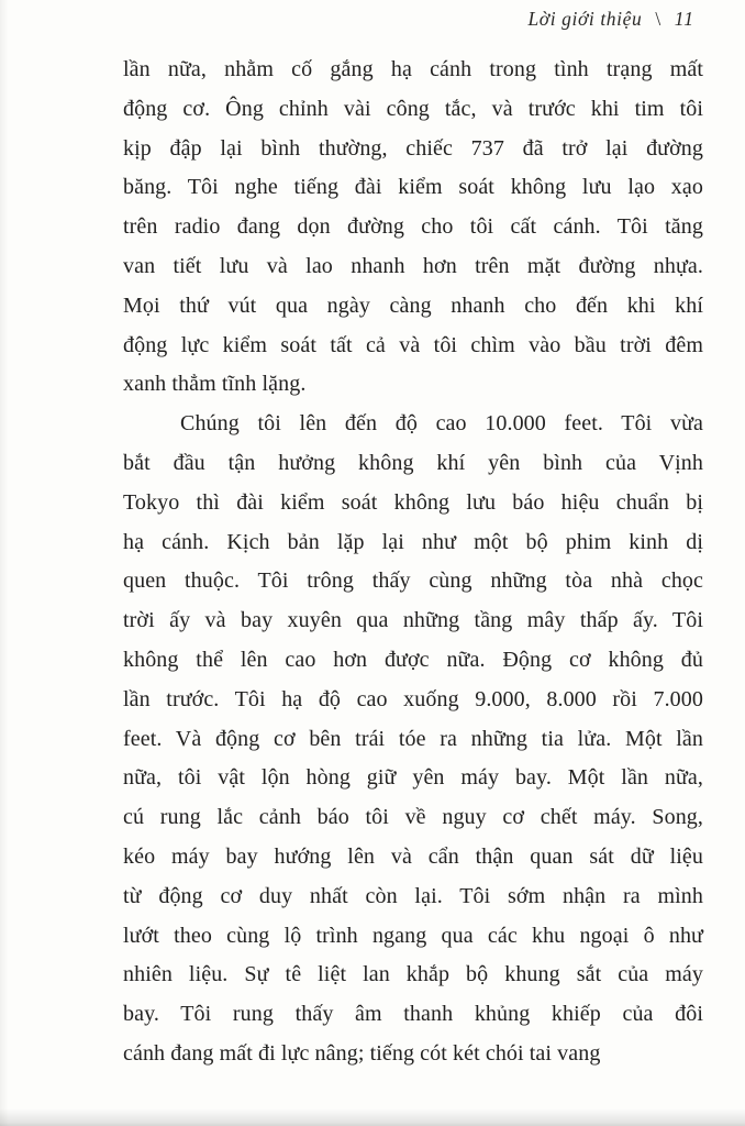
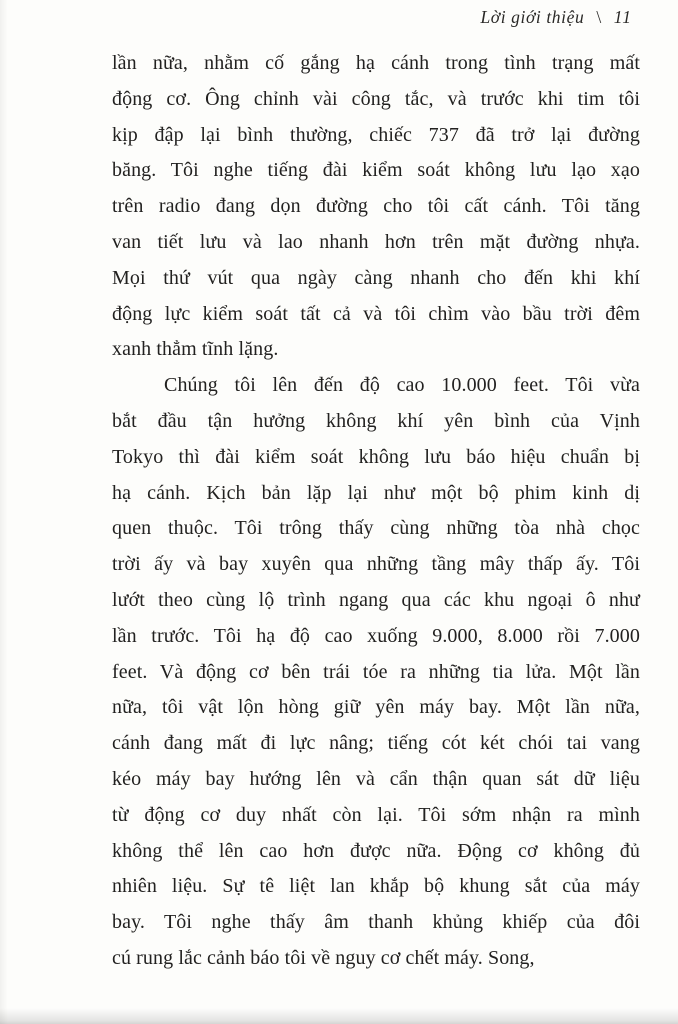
  Lời giới thiệu \ 11
  lần nữa, nhằm cố gắng hạ cánh trong tình trạng mất
  động cơ. Ông chỉnh vài công tắc, và trước khi tim tôi
  kịp đập lại bình thường, chiếc 737 đã trở lại đường
  băng. Tôi nghe tiếng đài kiểm soát không lưu lạo xạo
  trên radio đang dọn đường cho tôi cất cánh. Tôi tăng
  van tiết lưu và lao nhanh hơn trên mặt đường nhựa.
  Mọi thứ vút qua ngày càng nhanh cho đến khi khí
  động lực kiểm soát tất cả và tôi chìm vào bầu trời đêm
  xanh thẳm tĩnh lặng.
  Chúng tôi lên đến độ cao 10.000 feet. Tôi vừa
  bắt đầu tận hưởng không khí yên bình của Vịnh
  Tokyo thì đài kiểm soát không lưu báo hiệu chuẩn bị
  hạ cánh. Kịch bản lặp lại như một bộ phim kinh dị
  quen thuộc. Tôi trông thấy cùng những tòa nhà chọc
  trời ấy và bay xuyên qua những tầng mây thấp ấy. Tôi
- không thể lên cao hơn được nữa. Động cơ không đủ
+ lướt theo cùng lộ trình ngang qua các khu ngoại ô như
  lần trước. Tôi hạ độ cao xuống 9.000, 8.000 rồi 7.000
  feet. Và động cơ bên trái tóe ra những tia lửa. Một lần
  nữa, tôi vật lộn hòng giữ yên máy bay. Một lần nữa,
- cú rung lắc cảnh báo tôi về nguy cơ chết máy. Song,
+ cánh đang mất đi lực nâng; tiếng cót két chói tai vang
  kéo máy bay hướng lên và cẩn thận quan sát dữ liệu
  từ động cơ duy nhất còn lại. Tôi sớm nhận ra mình
- lướt theo cùng lộ trình ngang qua các khu ngoại ô như
+ không thể lên cao hơn được nữa. Động cơ không đủ
  nhiên liệu. Sự tê liệt lan khắp bộ khung sắt của máy
- bay. Tôi rung thấy âm thanh khủng khiếp của đôi
+ bay. Tôi nghe thấy âm thanh khủng khiếp của đôi
- cánh đang mất đi lực nâng; tiếng cót két chói tai vang
+ cú rung lắc cảnh báo tôi về nguy cơ chết máy. Song,
